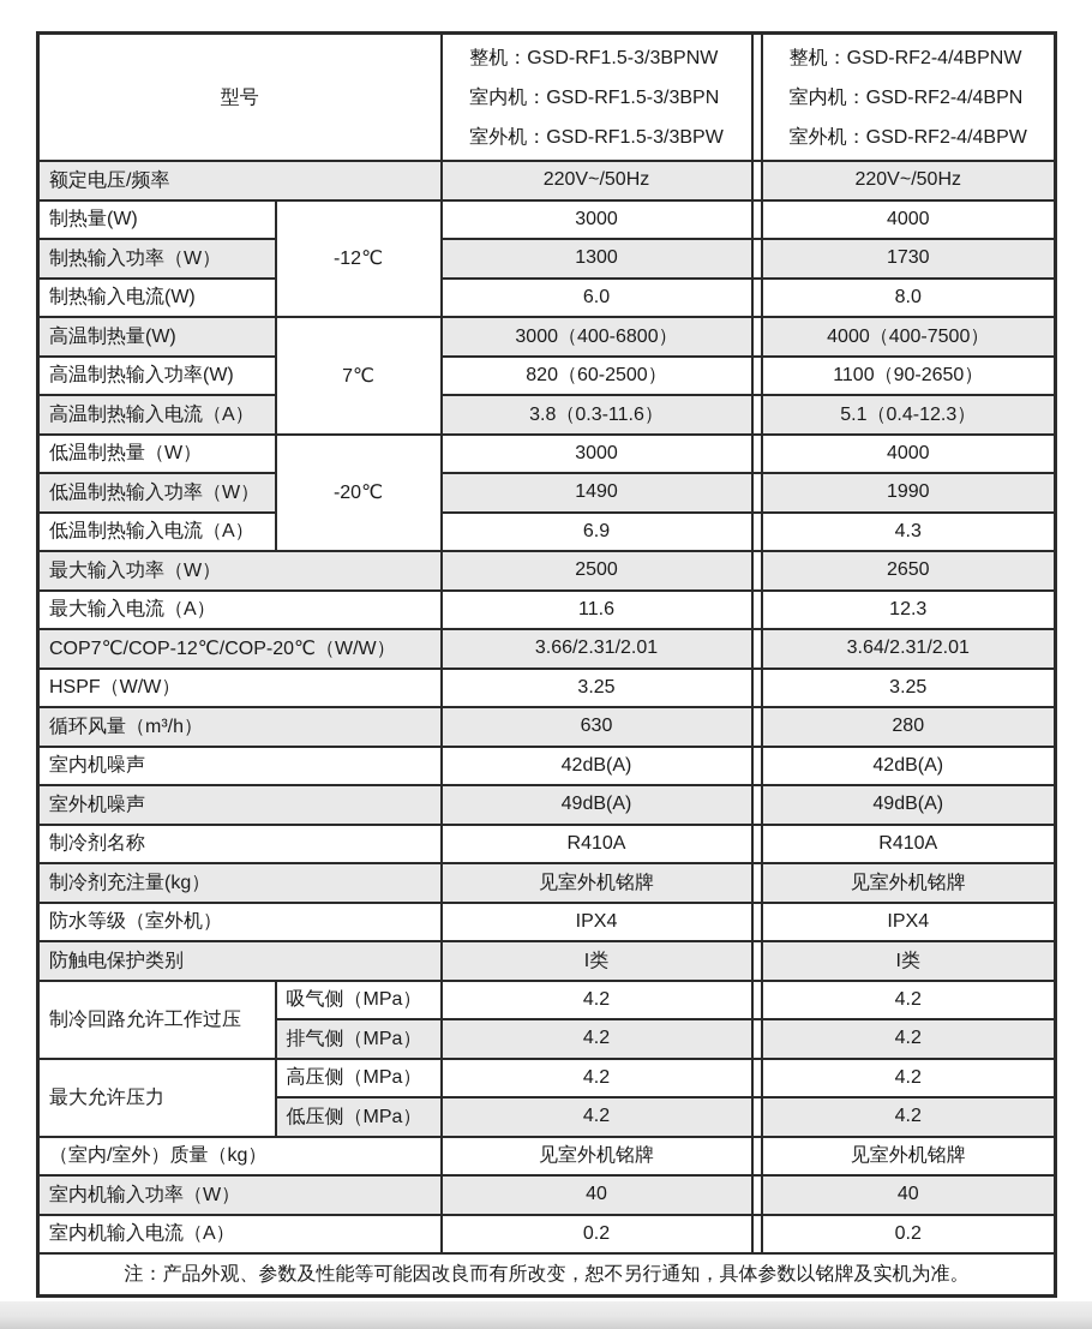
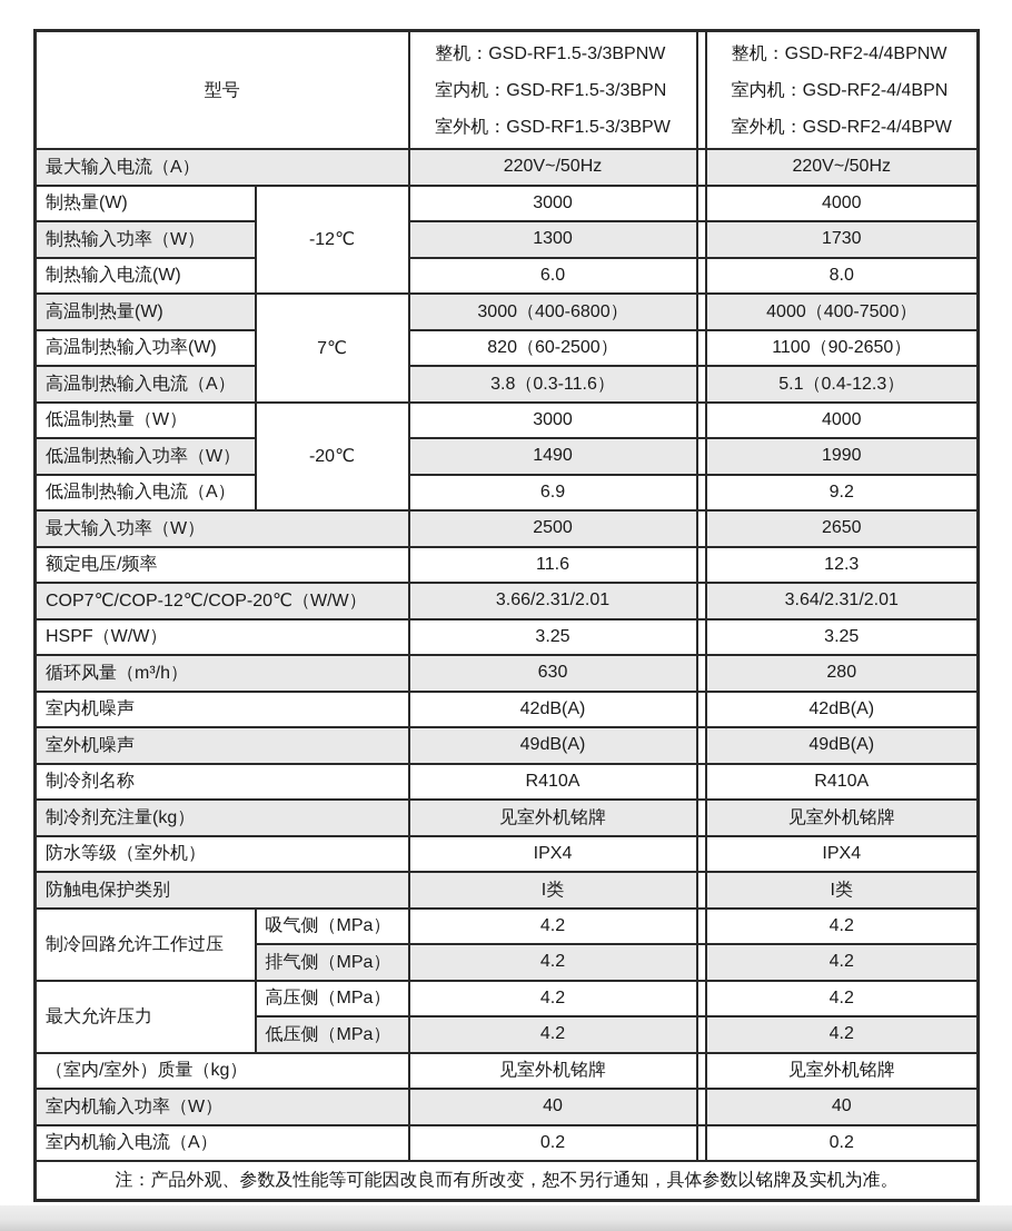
  型号	整机：GSD-RF1.5-3/3BPNW 室内机：GSD-RF1.5-3/3BPN 室外机：GSD-RF1.5-3/3BPW		整机：GSD-RF2-4/4BPNW 室内机：GSD-RF2-4/4BPN 室外机：GSD-RF2-4/4BPW
- 额定电压/频率	220V~/50Hz		220V~/50Hz
+ 最大输入电流（A）	220V~/50Hz		220V~/50Hz
  制热量(W)	-12℃	3000		4000
  制热输入功率（W）	1300		1730
  制热输入电流(W)	6.0		8.0
  高温制热量(W)	7℃	3000（400-6800）		4000（400-7500）
  高温制热输入功率(W)	820（60-2500）		1100（90-2650）
  高温制热输入电流（A）	3.8（0.3-11.6）		5.1（0.4-12.3）
  低温制热量（W）	-20℃	3000		4000
  低温制热输入功率（W）	1490		1990
- 低温制热输入电流（A）	6.9		4.3
+ 低温制热输入电流（A）	6.9		9.2
  最大输入功率（W）	2500		2650
- 最大输入电流（A）	11.6		12.3
+ 额定电压/频率	11.6		12.3
  COP7℃/COP-12℃/COP-20℃（W/W）	3.66/2.31/2.01		3.64/2.31/2.01
  HSPF（W/W）	3.25		3.25
  循环风量（m³/h）	630		280
  室内机噪声	42dB(A)		42dB(A)
  室外机噪声	49dB(A)		49dB(A)
  制冷剂名称	R410A		R410A
  制冷剂充注量(kg）	见室外机铭牌		见室外机铭牌
  防水等级（室外机）	IPX4		IPX4
  防触电保护类别	I类		I类
  制冷回路允许工作过压	吸气侧（MPa）	4.2		4.2
  排气侧（MPa）	4.2		4.2
  最大允许压力	高压侧（MPa）	4.2		4.2
  低压侧（MPa）	4.2		4.2
  （室内/室外）质量（kg）	见室外机铭牌		见室外机铭牌
  室内机输入功率（W）	40		40
  室内机输入电流（A）	0.2		0.2
  注：产品外观、参数及性能等可能因改良而有所改变，恕不另行通知，具体参数以铭牌及实机为准。
